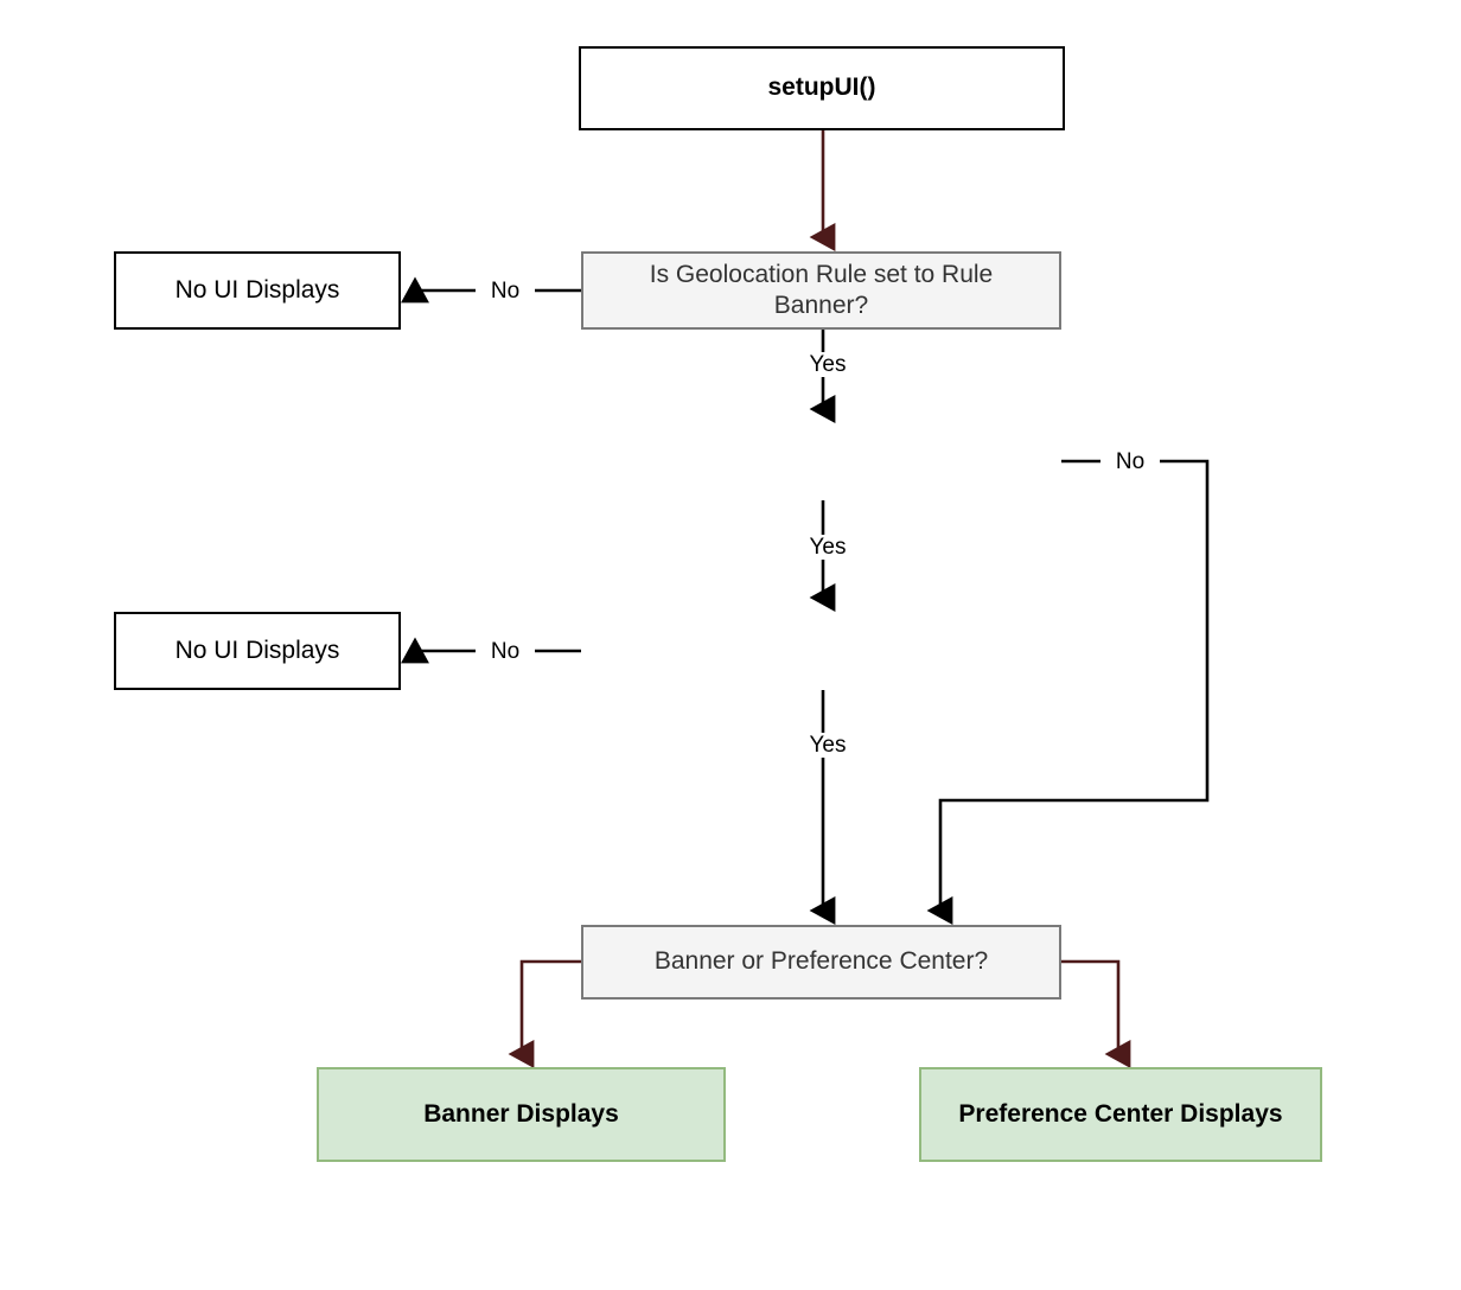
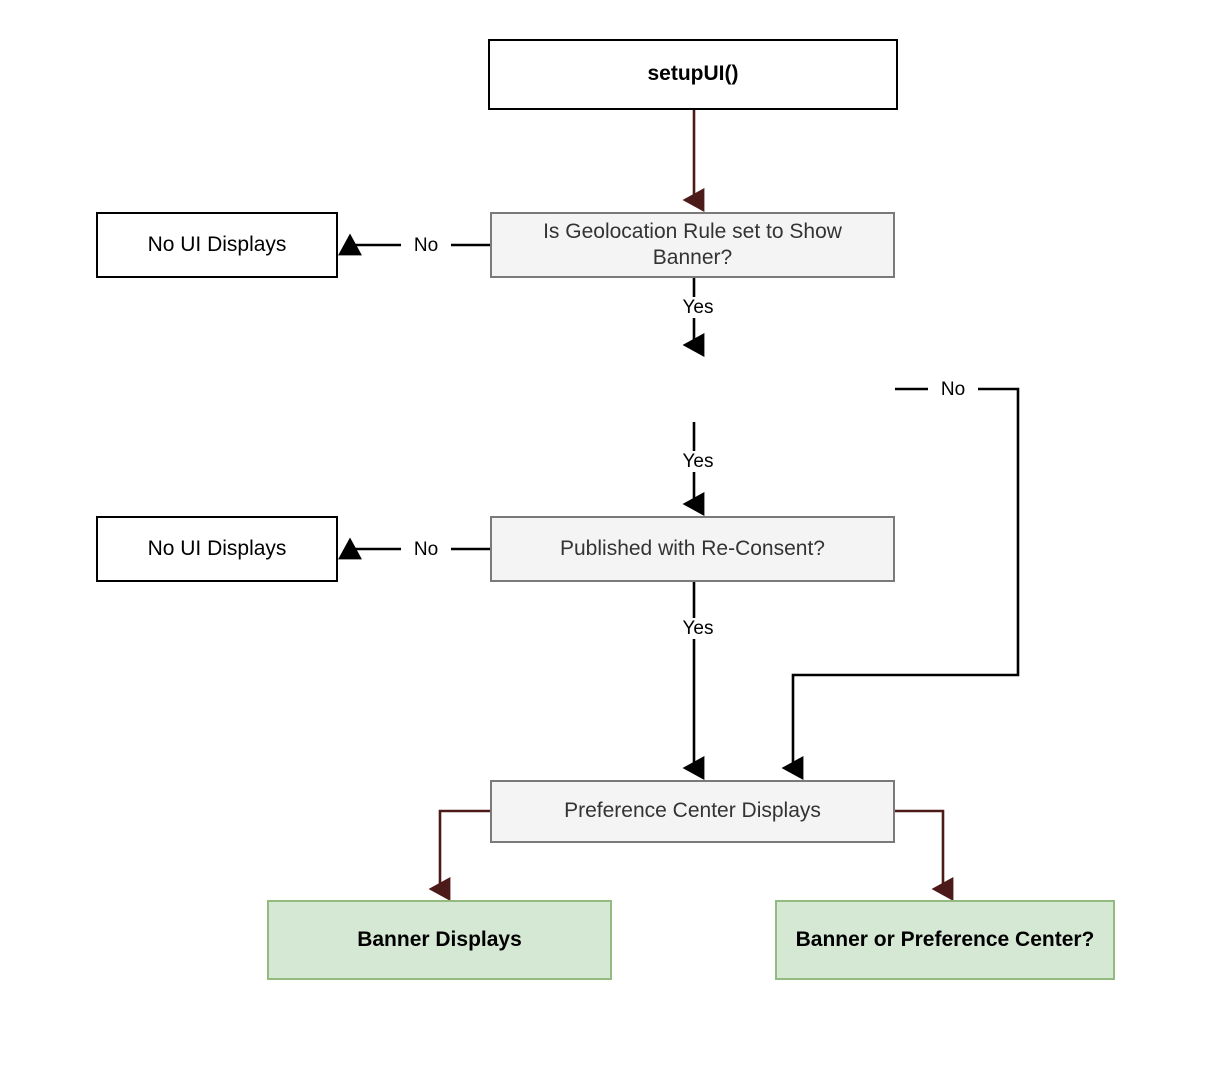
  setupUI()
- Is Geolocation Rule set to Rule Banner?
+ Is Geolocation Rule set to Show Banner?
  No UI Displays
+ Published with Re-Consent?
  No UI Displays
- Banner or Preference Center?
+ Preference Center Displays
  Banner Displays
- Preference Center Displays
+ Banner or Preference Center?
  No
  Yes
  No
  Yes
  No
  Yes
